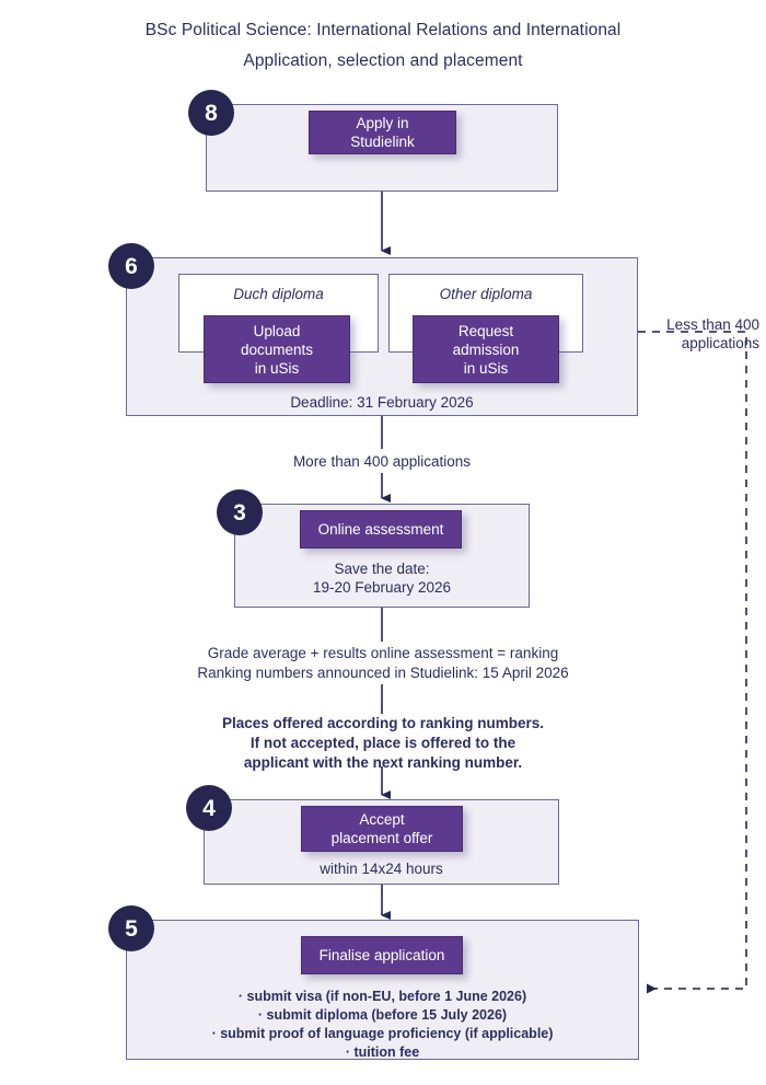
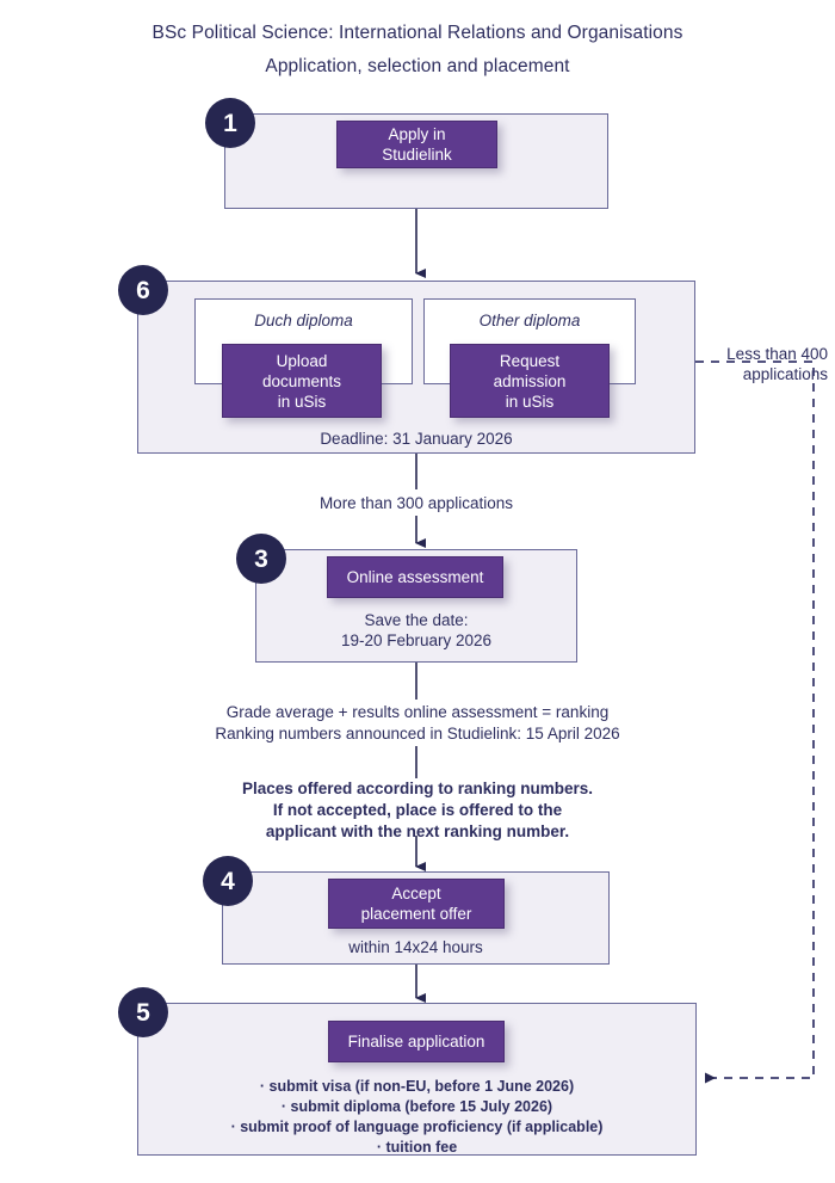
- BSc Political Science: International Relations and International
+ BSc Political Science: International Relations and Organisations
  Application, selection and placement
- 8
+ 1
  Apply in
  Studielink
  6
  Duch diploma
  Upload
  documents
  in uSis
  Other diploma
  Request
  admission
  in uSis
- Deadline: 31 February 2026
+ Deadline: 31 January 2026
  Less than 400
  applications
- More than 400 applications
+ More than 300 applications
  3
  Online assessment
  Save the date:
  19-20 February 2026
  Grade average + results online assessment = ranking
  Ranking numbers announced in Studielink: 15 April 2026
  Places offered according to ranking numbers.
  If not accepted, place is offered to the
  applicant with the next ranking number.
  4
  Accept
  placement offer
  within 14x24 hours
  5
  Finalise application
  · submit visa (if non-EU, before 1 June 2026)
  · submit diploma (before 15 July 2026)
  · submit proof of language proficiency (if applicable)
  · tuition fee
